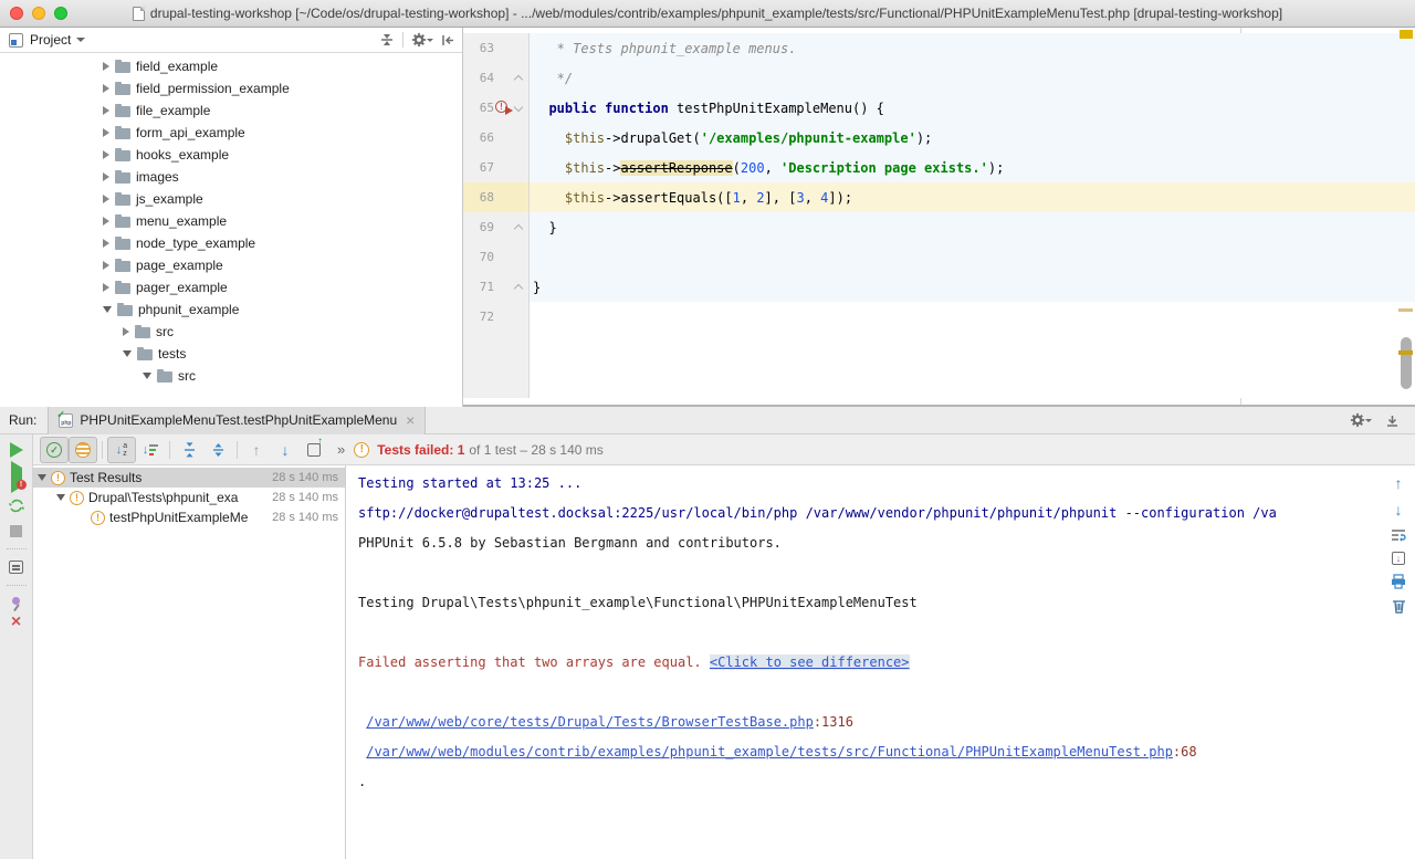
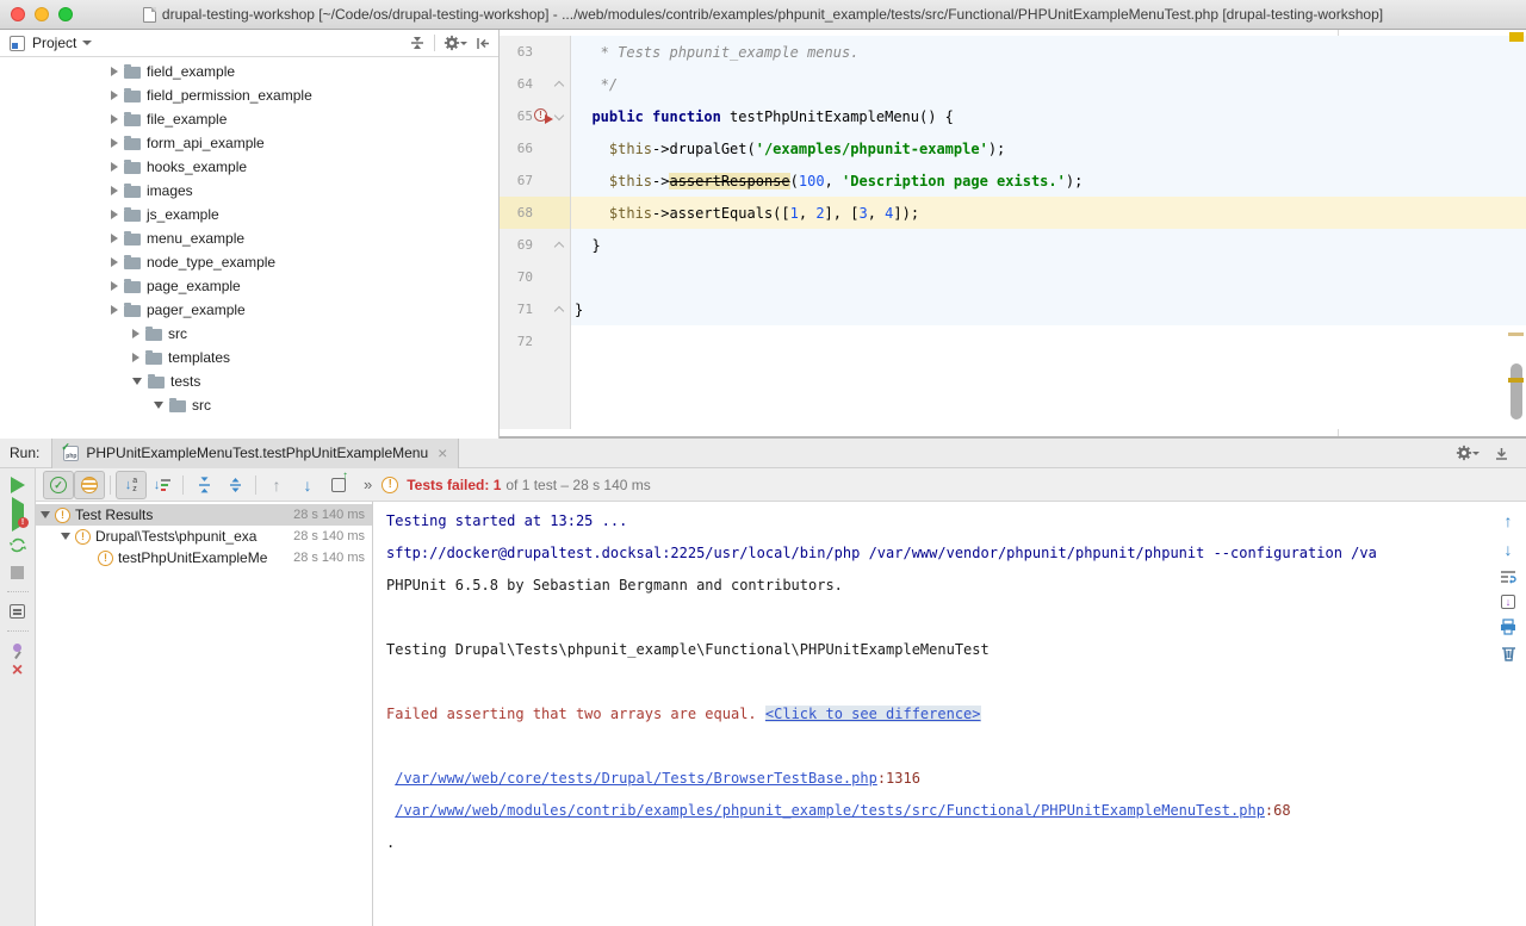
  drupal-testing-workshop [~/Code/os/drupal-testing-workshop] - .../web/modules/contrib/examples/phpunit_example/tests/src/Functional/PHPUnitExampleMenuTest.php [drupal-testing-workshop]
  Project
  field_example
  field_permission_example
  file_example
  form_api_example
  hooks_example
  images
  js_example
  menu_example
  node_type_example
  page_example
  pager_example
- phpunit_example
  src
+ templates
  tests
  src
  63
  * Tests phpunit_example menus.
  64
  */
  65
  !
  public function testPhpUnitExampleMenu() {
  66
  $this->drupalGet('/examples/phpunit-example');
  67
- $this->assertResponse(200, 'Description page exists.');
+ $this->assertResponse(100, 'Description page exists.');
  68
  $this->assertEquals([1, 2], [3, 4]);
  69
  }
  70
  71
  }
  72
  Run:
  ✓
  PHPUnitExampleMenuTest.testPhpUnitExampleMenu
  ×
  ×
  ✓
  ↓
  ↓
  ↑
  ↓
  »
  !
  Tests failed: 1
  of 1 test – 28 s 140 ms
  !
  Test Results
  28 s 140 ms
  !
  Drupal\Tests\phpunit_exa
  28 s 140 ms
  !
  testPhpUnitExampleMe
  28 s 140 ms
  Testing started at 13:25 ...
  sftp://docker@drupaltest.docksal:2225/usr/local/bin/php /var/www/vendor/phpunit/phpunit/phpunit --configuration /va
  PHPUnit 6.5.8 by Sebastian Bergmann and contributors.
  Testing Drupal\Tests\phpunit_example\Functional\PHPUnitExampleMenuTest
  Failed asserting that two arrays are equal. <Click to see difference>
  /var/www/web/core/tests/Drupal/Tests/BrowserTestBase.php:1316
  /var/www/web/modules/contrib/examples/phpunit_example/tests/src/Functional/PHPUnitExampleMenuTest.php:68
  .
  ↑
  ↓
  ↓
